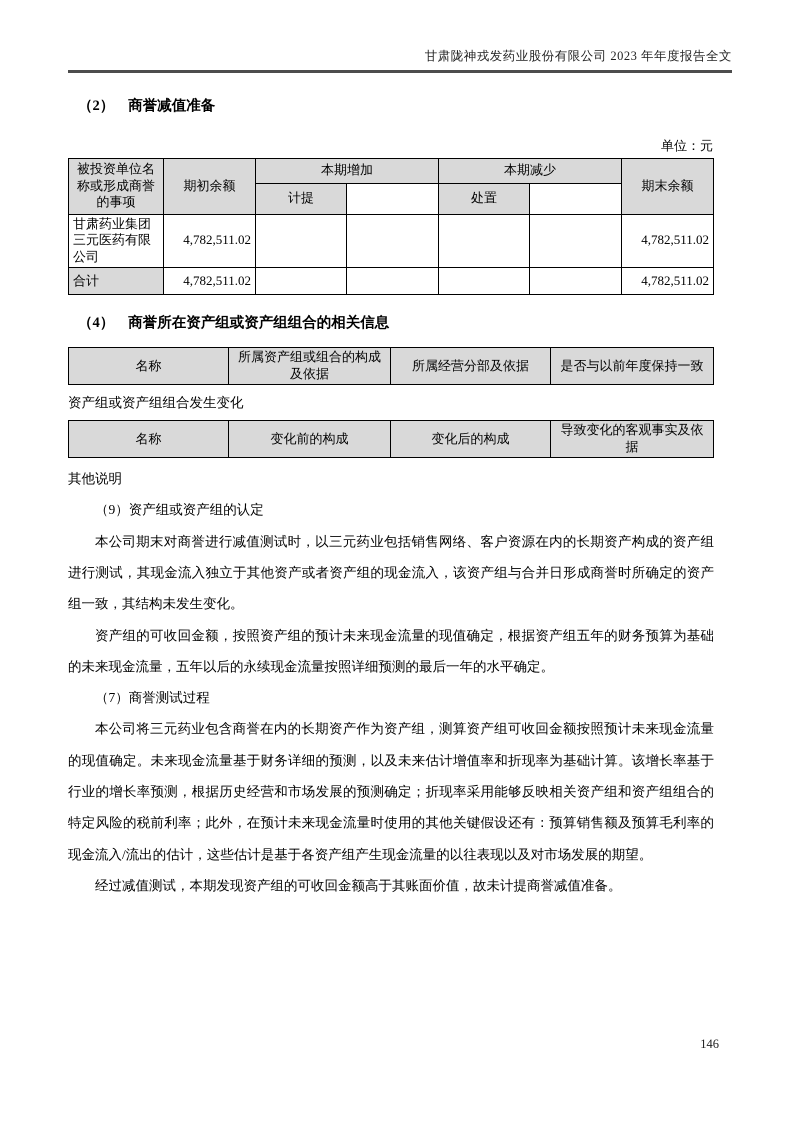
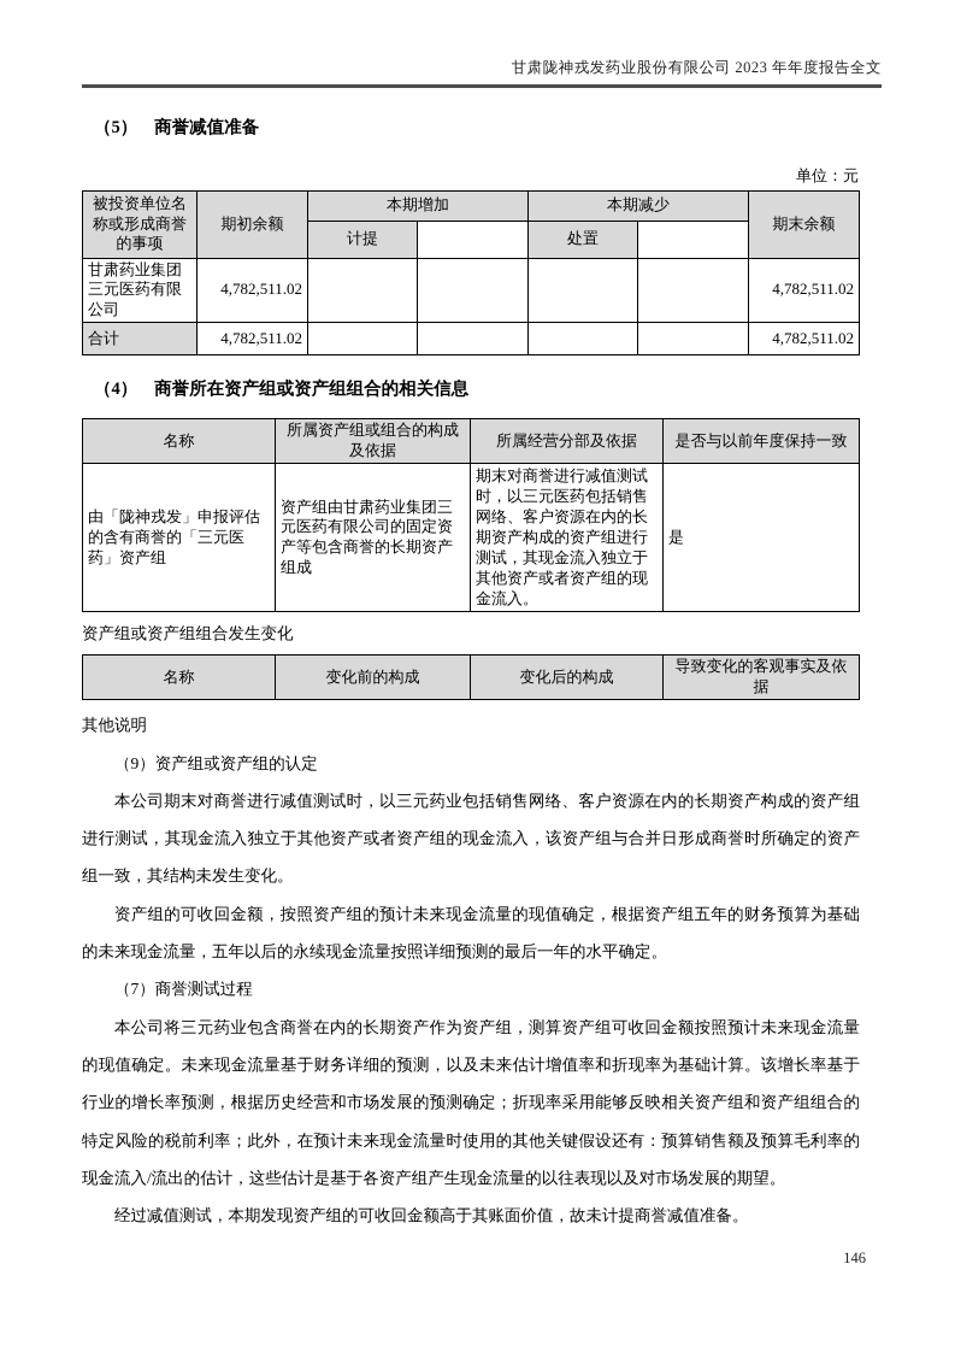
  甘肃陇神戎发药业股份有限公司 2023 年年度报告全文
- （2） 商誉减值准备
+ （5） 商誉减值准备
  单位：元
  被投资单位名称或形成商誉的事项	期初余额	本期增加	本期减少	期末余额
  计提		处置
  甘肃药业集团三元医药有限公司	4,782,511.02					4,782,511.02
  合计	4,782,511.02					4,782,511.02
  （4） 商誉所在资产组或资产组组合的相关信息
  名称	所属资产组或组合的构成及依据	所属经营分部及依据	是否与以前年度保持一致
+ 由「陇神戎发」申报评估的含有商誉的「三元医药」资产组	资产组由甘肃药业集团三元医药有限公司的固定资产等包含商誉的长期资产组成	期末对商誉进行减值测试时，以三元医药包括销售网络、客户资源在内的长期资产构成的资产组进行测试，其现金流入独立于其他资产或者资产组的现金流入。	是
  资产组或资产组组合发生变化
  名称	变化前的构成	变化后的构成	导致变化的客观事实及依据
  其他说明
  （9）资产组或资产组的认定
  本公司期末对商誉进行减值测试时，以三元药业包括销售网络、客户资源在内的长期资产构成的资产组进行测试，其现金流入独立于其他资产或者资产组的现金流入，该资产组与合并日形成商誉时所确定的资产组一致，其结构未发生变化。
  资产组的可收回金额，按照资产组的预计未来现金流量的现值确定，根据资产组五年的财务预算为基础的未来现金流量，五年以后的永续现金流量按照详细预测的最后一年的水平确定。
  （7）商誉测试过程
  本公司将三元药业包含商誉在内的长期资产作为资产组，测算资产组可收回金额按照预计未来现金流量的现值确定。未来现金流量基于财务详细的预测，以及未来估计增值率和折现率为基础计算。该增长率基于行业的增长率预测，根据历史经营和市场发展的预测确定；折现率采用能够反映相关资产组和资产组组合的特定风险的税前利率；此外，在预计未来现金流量时使用的其他关键假设还有：预算销售额及预算毛利率的现金流入/流出的估计，这些估计是基于各资产组产生现金流量的以往表现以及对市场发展的期望。
  经过减值测试，本期发现资产组的可收回金额高于其账面价值，故未计提商誉减值准备。
  146
